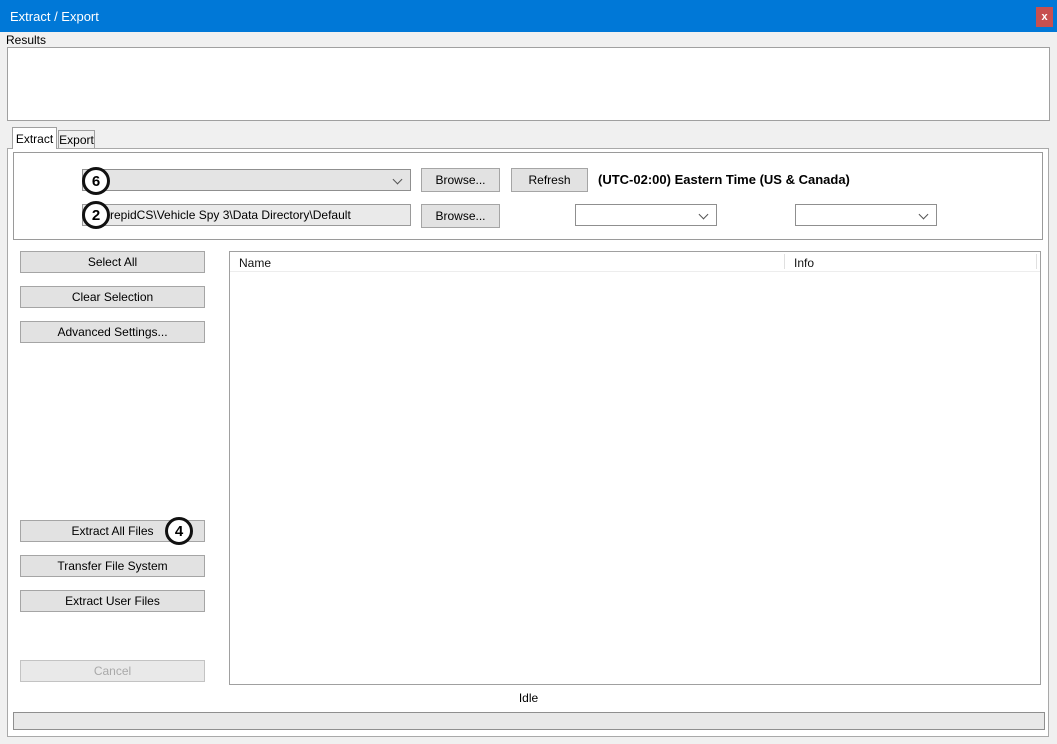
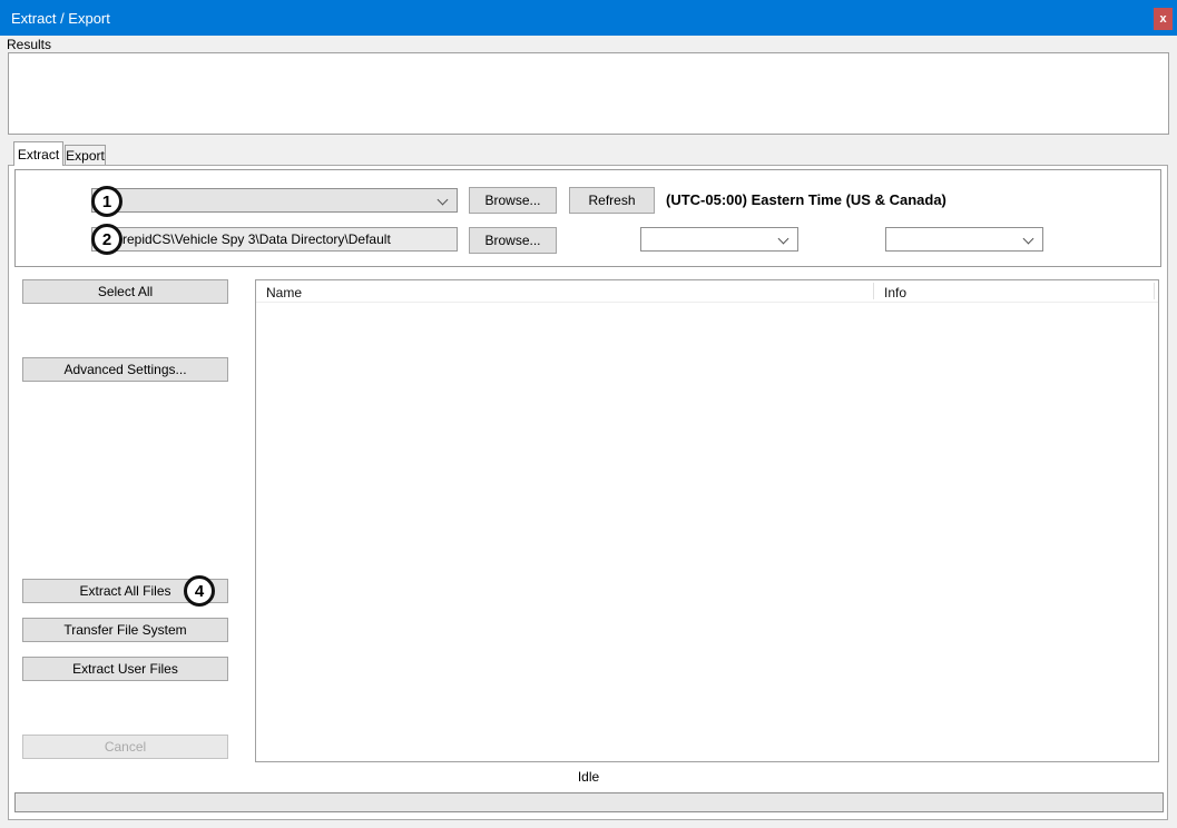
  Extract / Export
  x
  Results
  Extract
  Export
  Browse...
  Refresh
- (UTC-02:00) Eastern Time (US & Canada)
+ (UTC-05:00) Eastern Time (US & Canada)
  repidCS\Vehicle Spy 3\Data Directory\Default
  Browse...
  Select All
- Clear Selection
  Advanced Settings...
  Extract All Files
  Transfer File System
  Extract User Files
  Cancel
  Name
  Info
  Idle
- 6
+ 1
  2
  4
